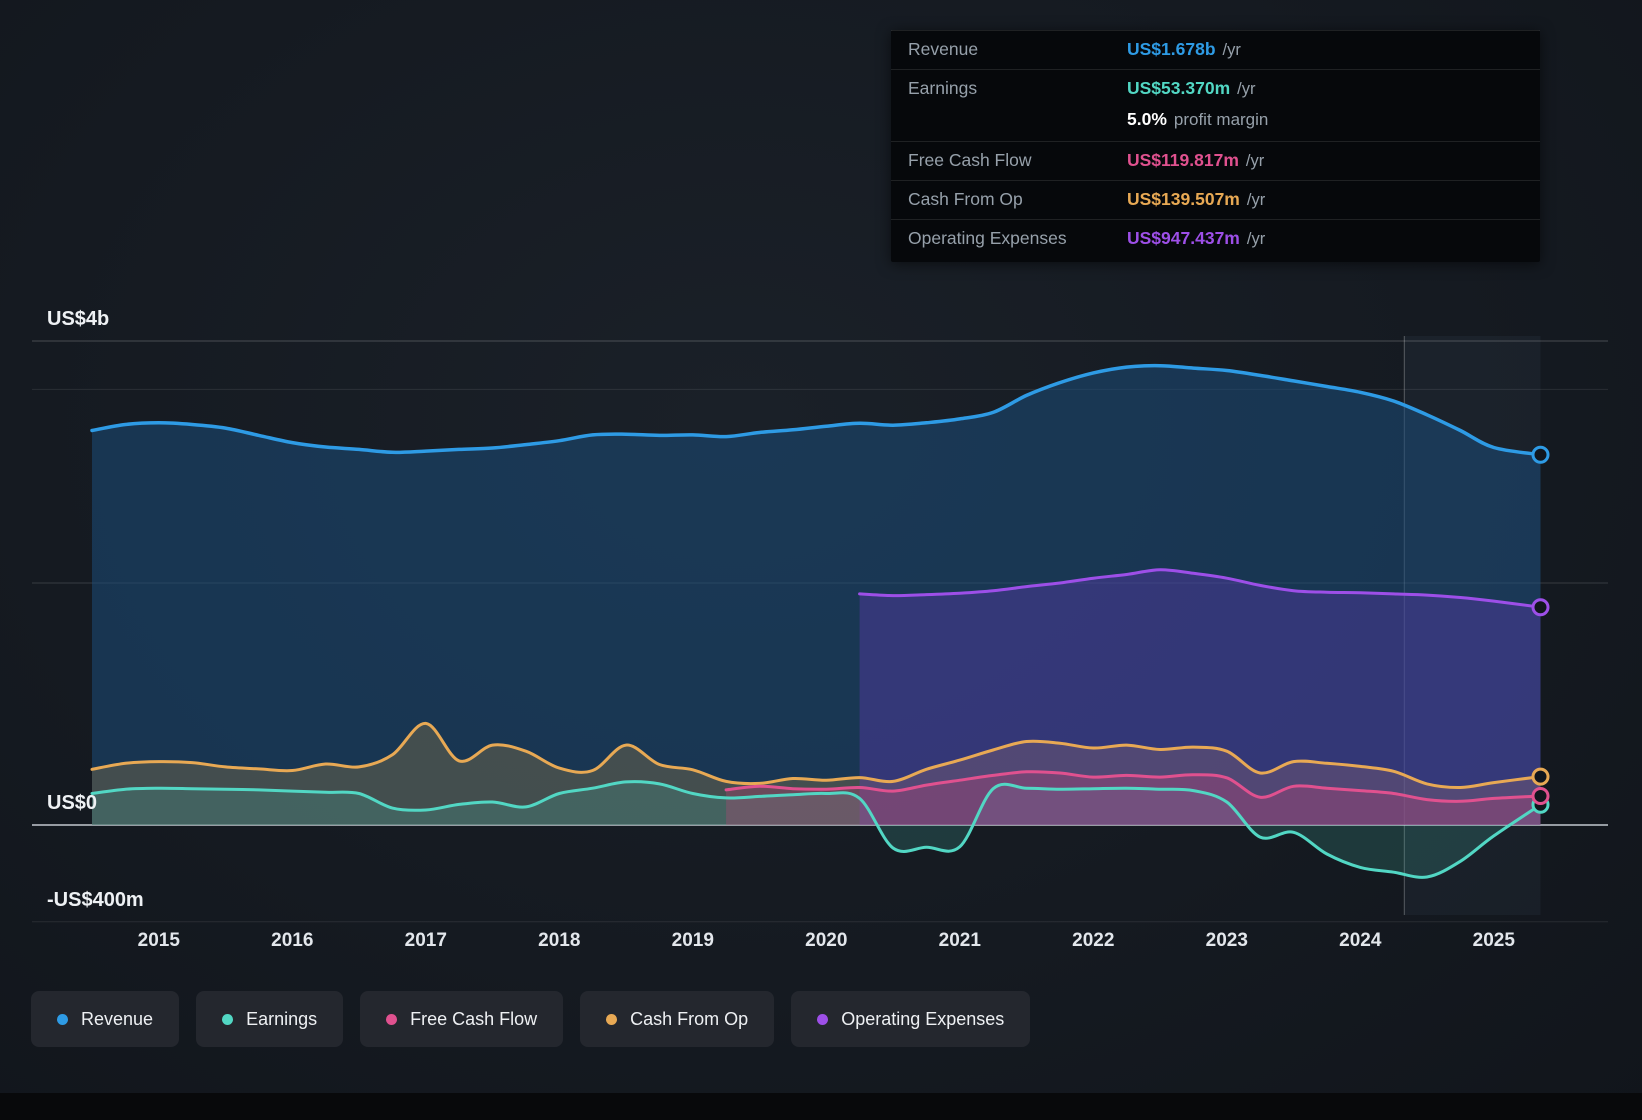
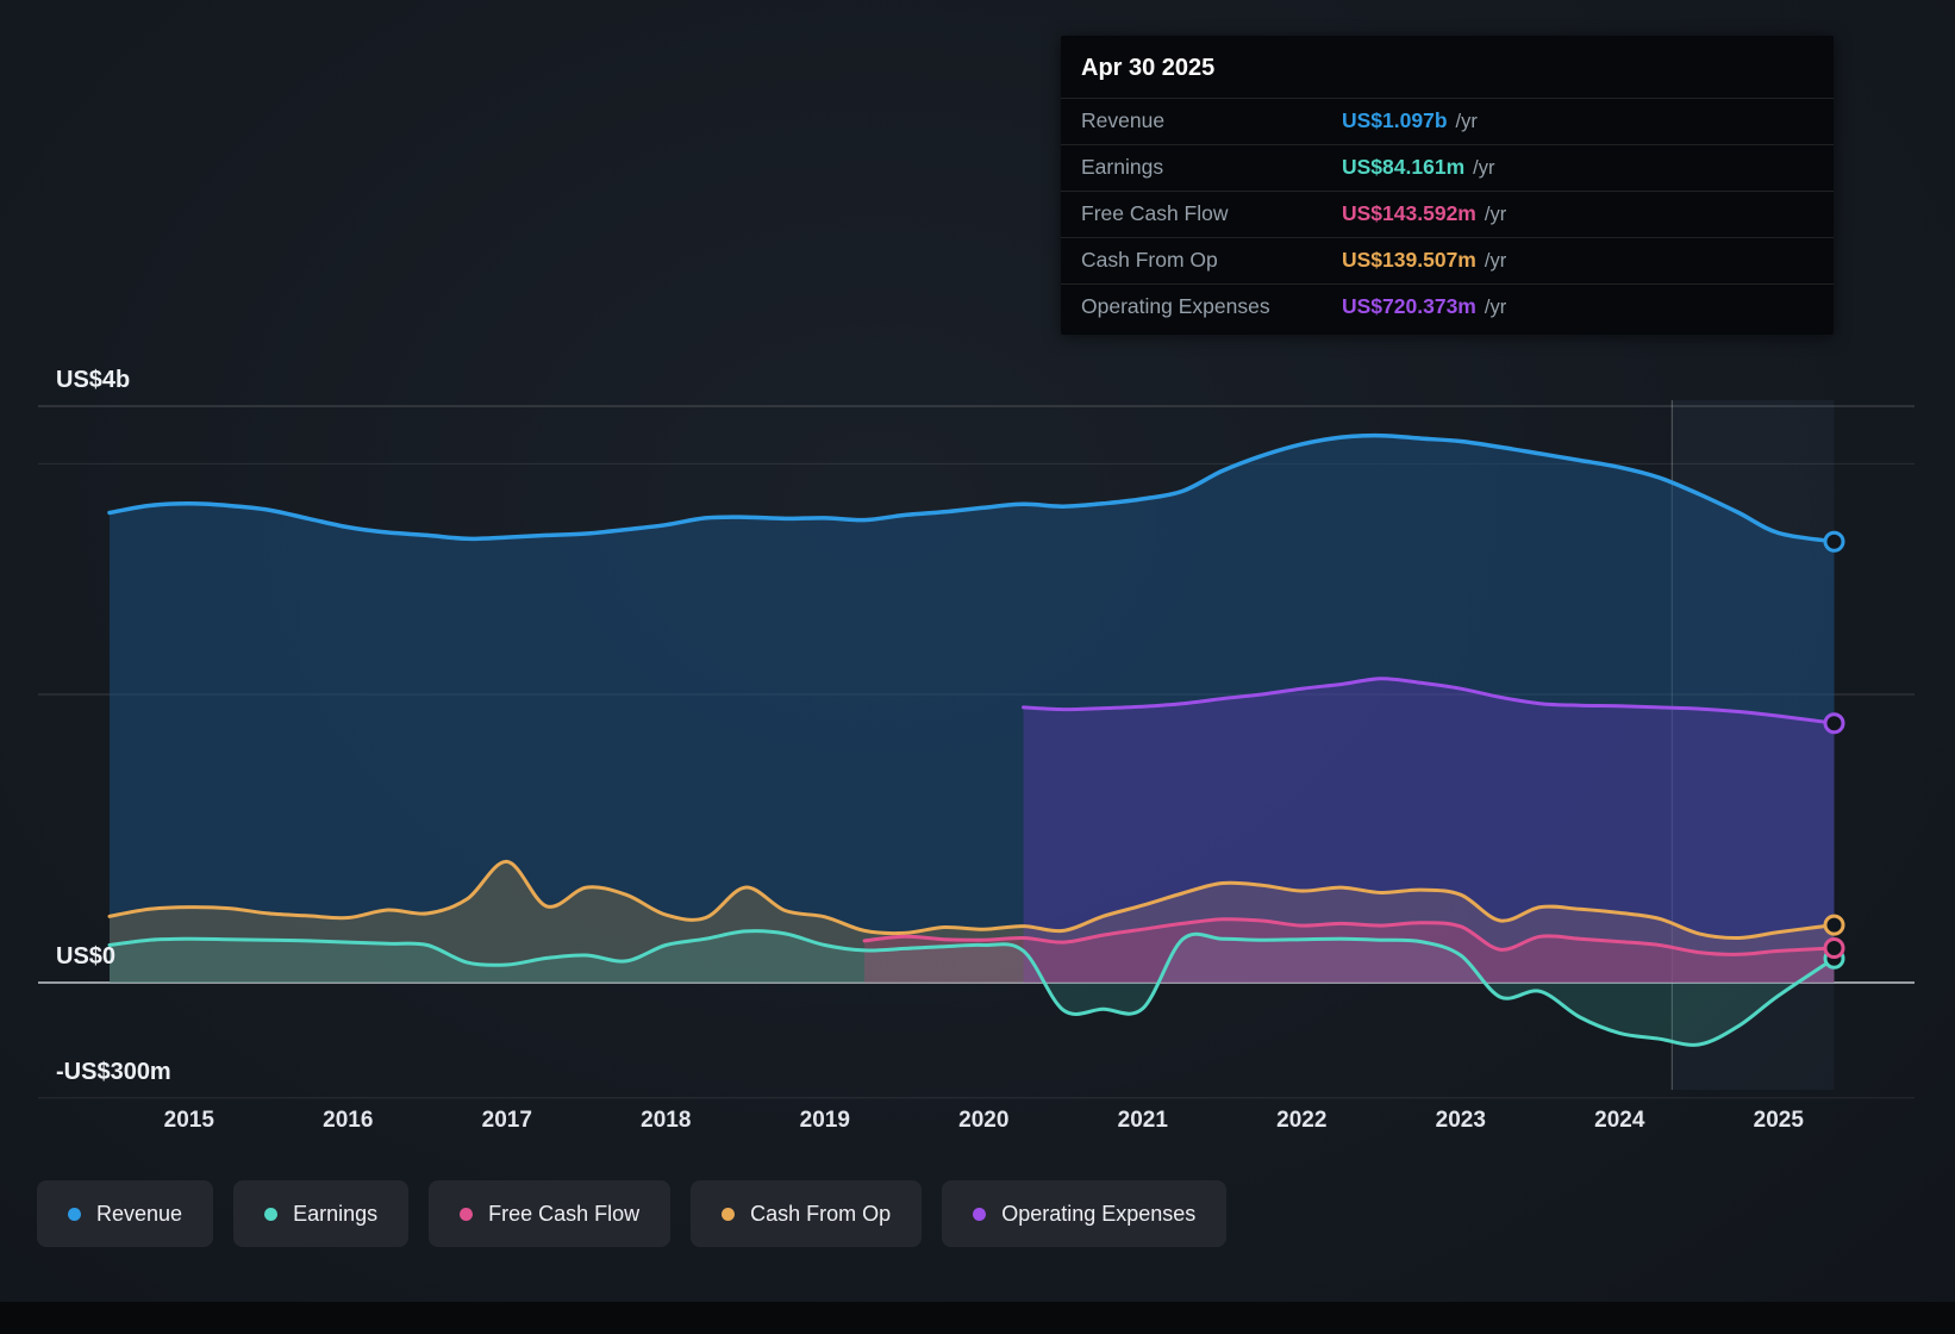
  US$4b
  US$0
- -US$400m
+ -US$300m
  2015
  2016
  2017
  2018
  2019
  2020
  2021
  2022
  2023
  2024
  2025
+ Apr 30 2025
  Revenue
- US$1.678b
+ US$1.097b
  /yr
  Earnings
- US$53.370m
+ US$84.161m
  /yr
- 5.0%
- profit margin
  Free Cash Flow
- US$119.817m
+ US$143.592m
  /yr
  Cash From Op
  US$139.507m
  /yr
  Operating Expenses
- US$947.437m
+ US$720.373m
  /yr
  Revenue
  Earnings
  Free Cash Flow
  Cash From Op
  Operating Expenses
